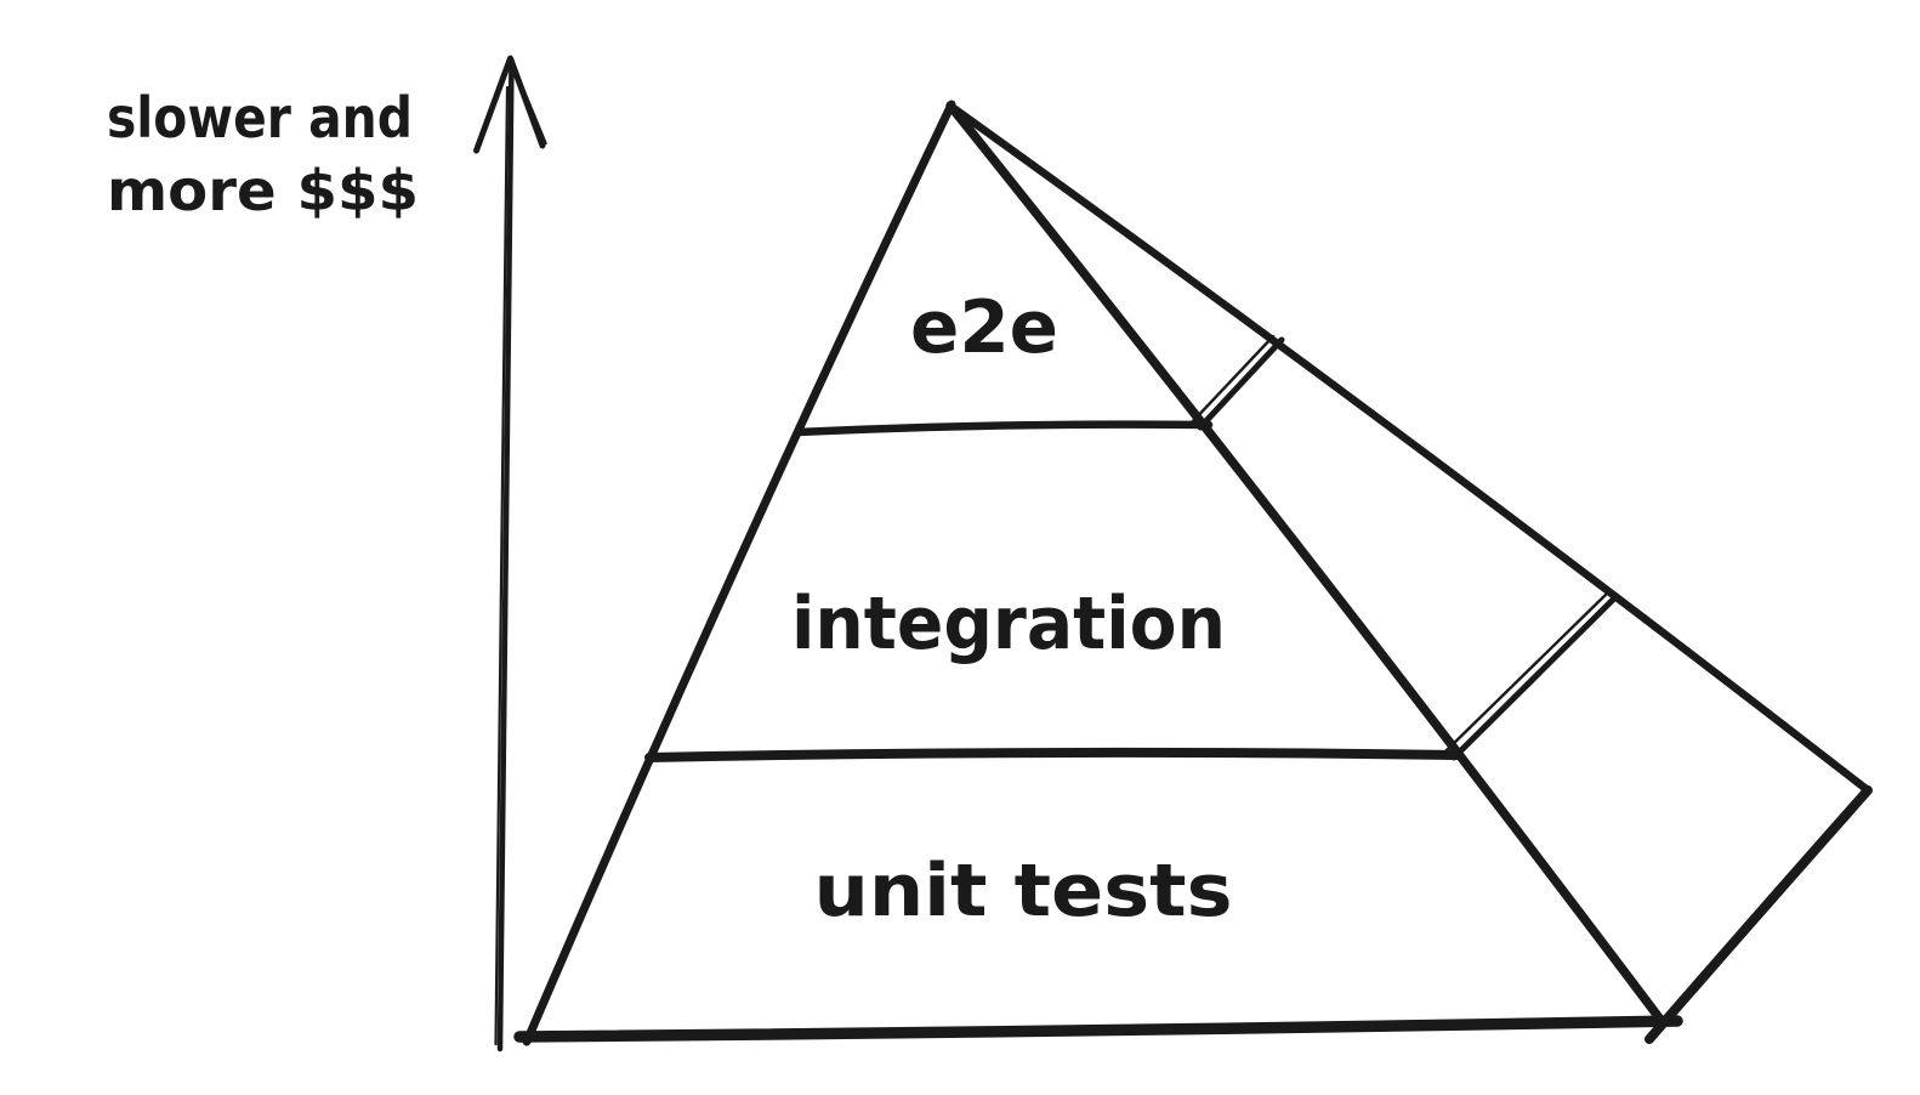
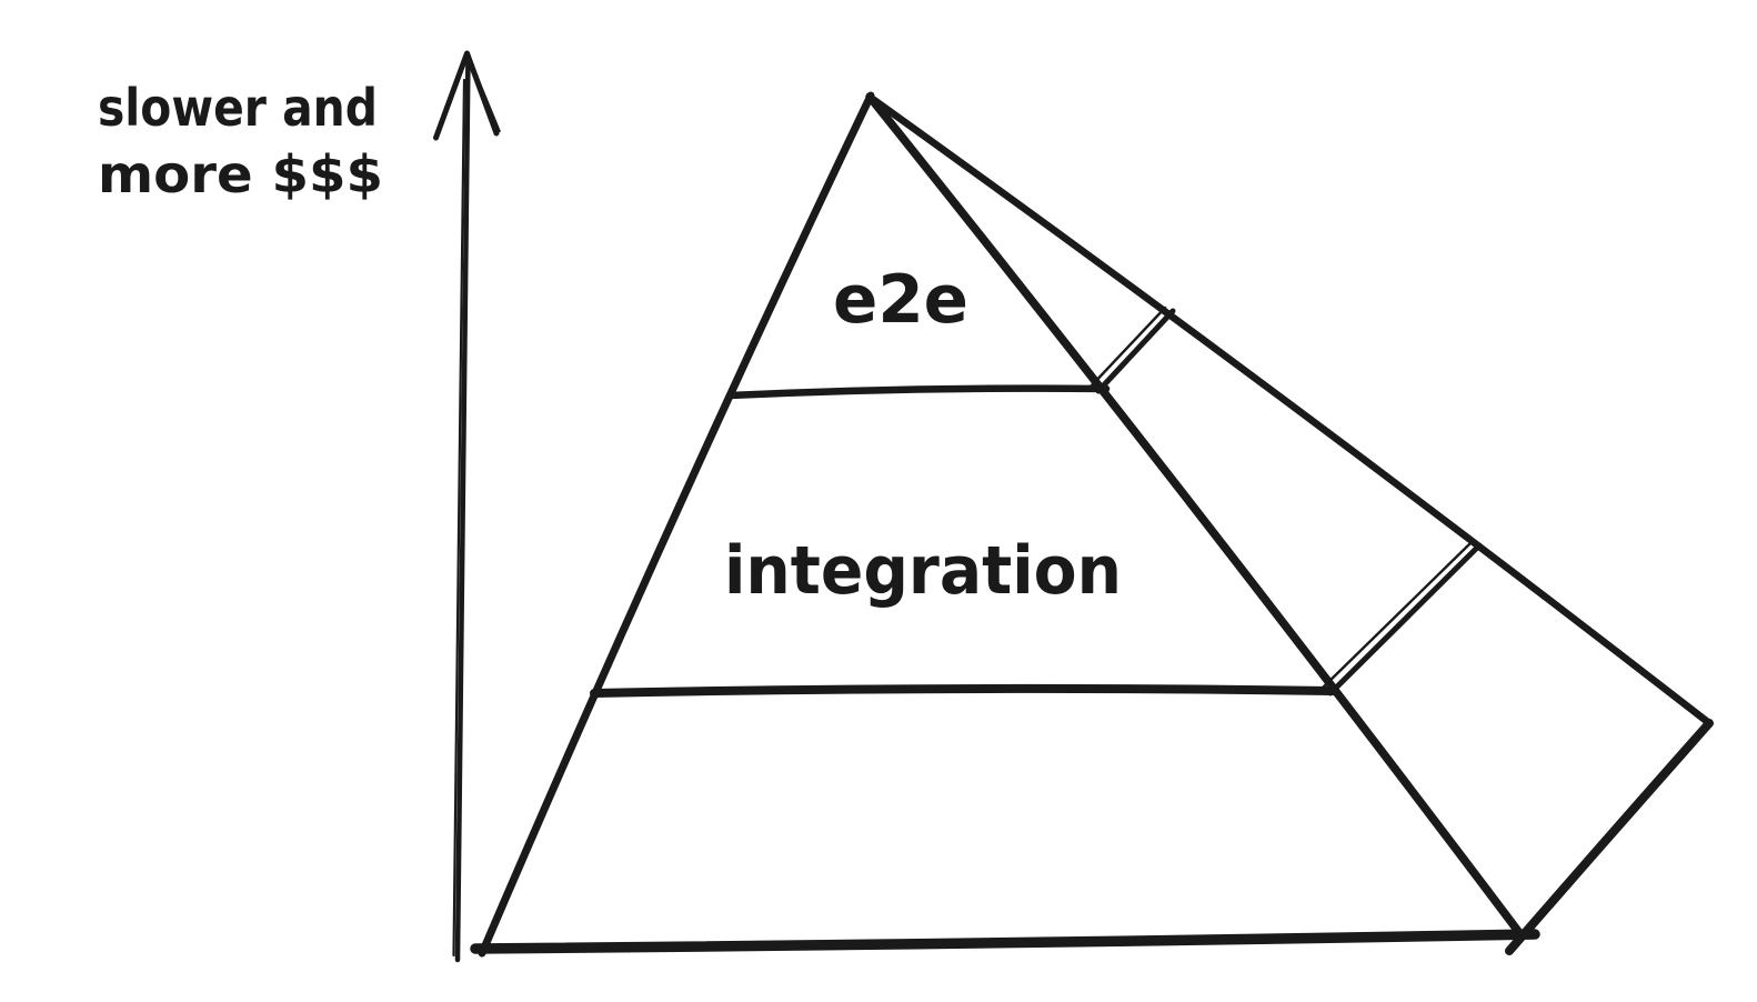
  slower and
  more $$$
  e2e
  integration
- unit tests
